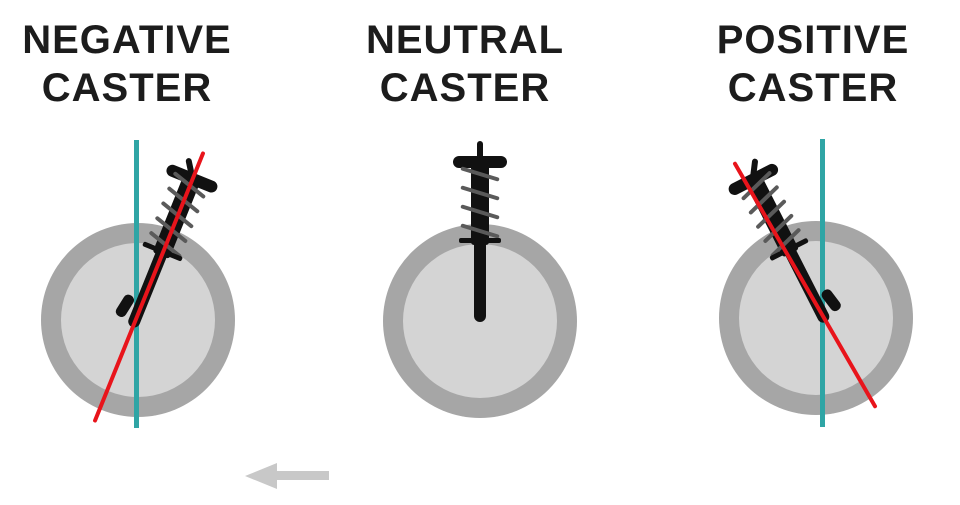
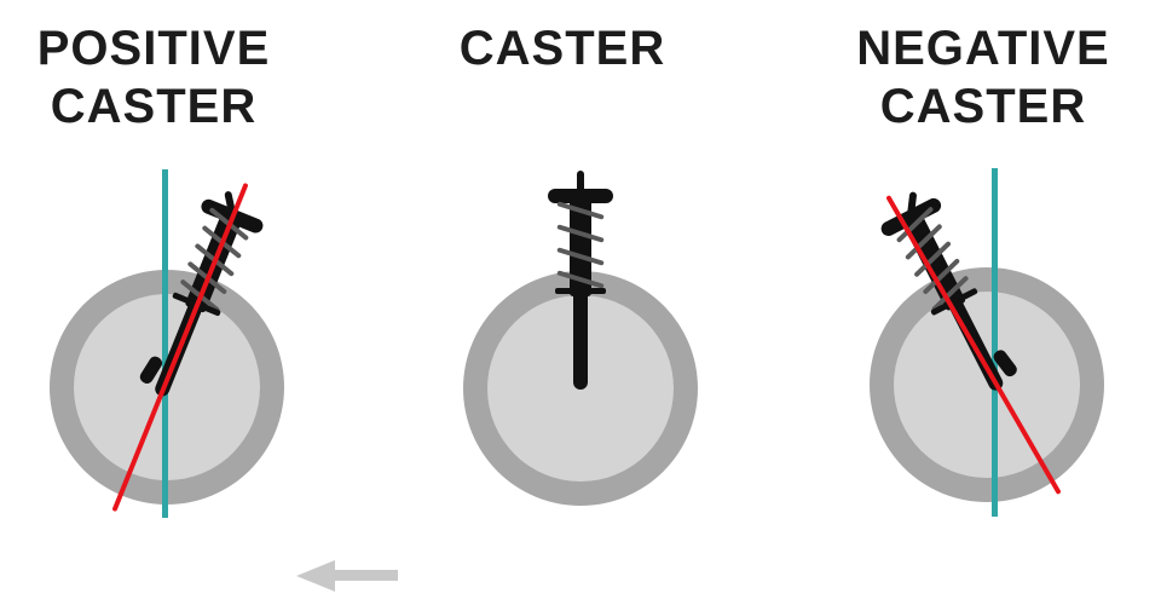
- NEGATIVE
+ POSITIVE
  CASTER
- NEUTRAL
  CASTER
- POSITIVE
+ NEGATIVE
  CASTER
